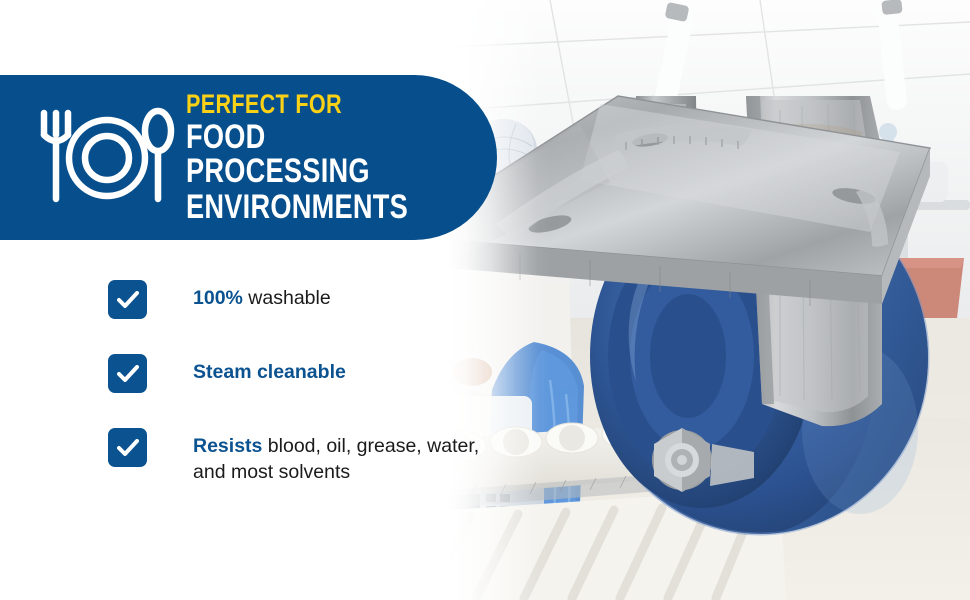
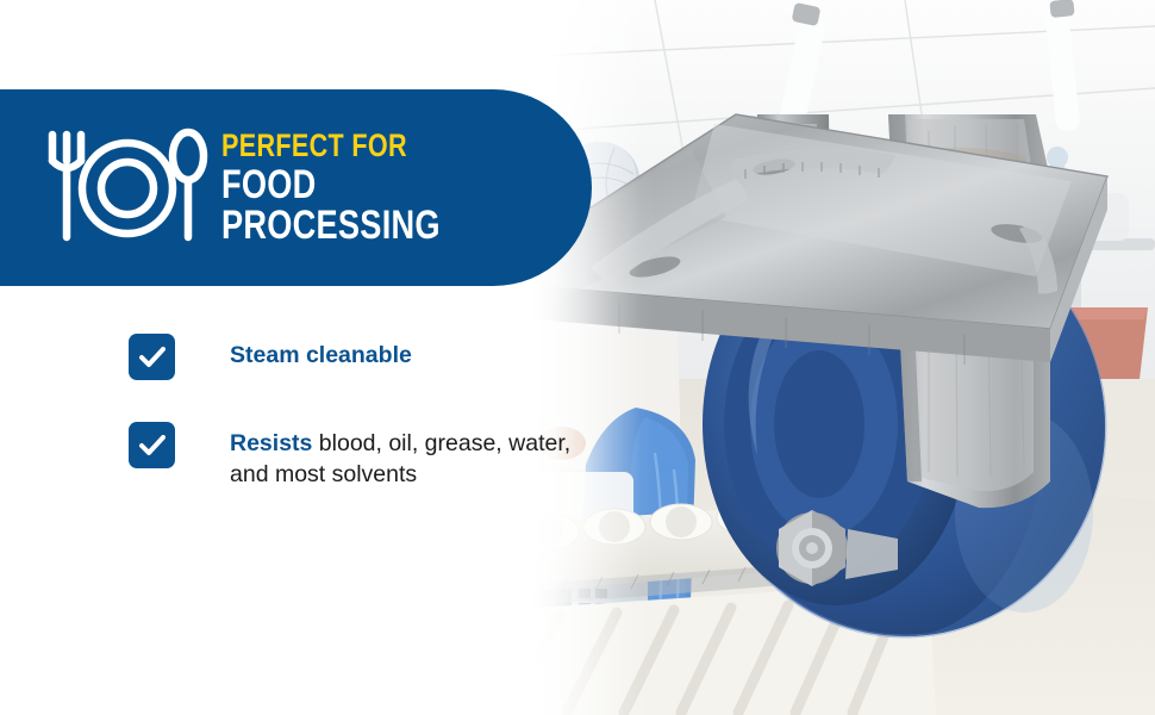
  PERFECT FOR
  FOOD PROCESSING
- ENVIRONMENTS
- 100% washable
  Steam cleanable
  Resists blood, oil, grease, water, and most solvents
